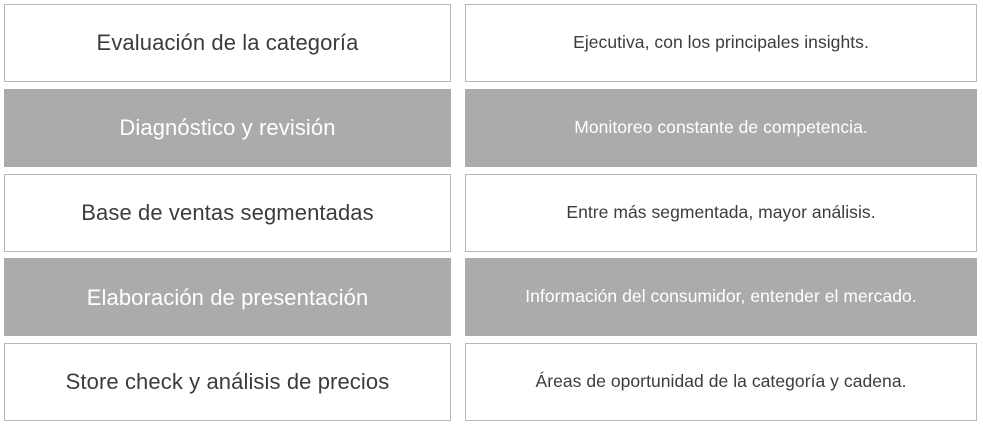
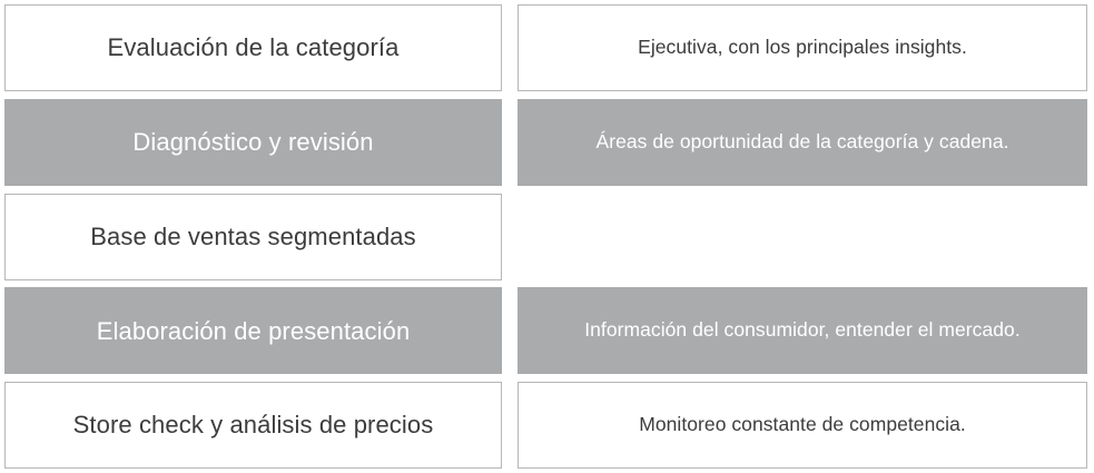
  Evaluación de la categoría
  Ejecutiva, con los principales insights.
  Diagnóstico y revisión
- Monitoreo constante de competencia.
+ Áreas de oportunidad de la categoría y cadena.
  Base de ventas segmentadas
- Entre más segmentada, mayor análisis.
  Elaboración de presentación
  Información del consumidor, entender el mercado.
  Store check y análisis de precios
- Áreas de oportunidad de la categoría y cadena.
+ Monitoreo constante de competencia.
